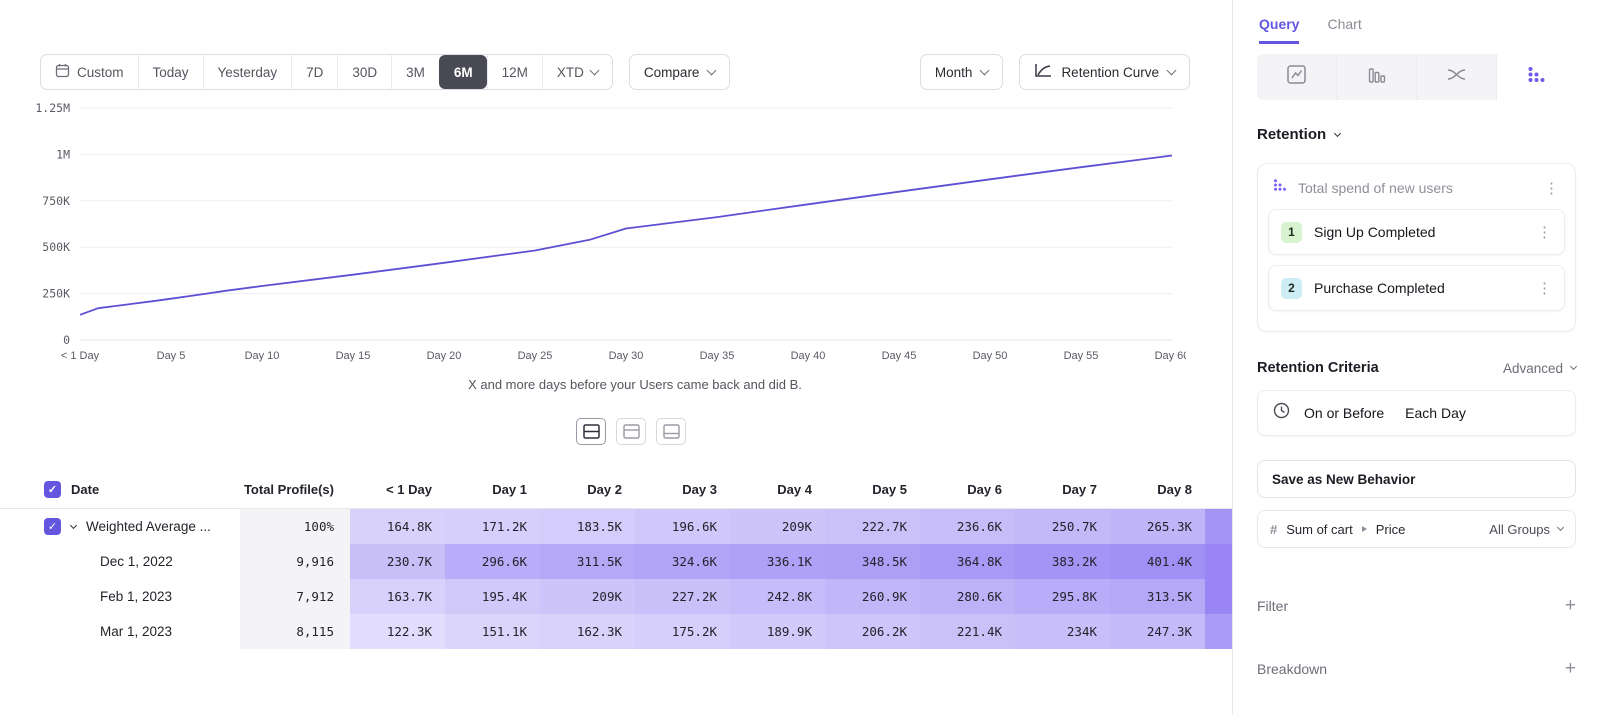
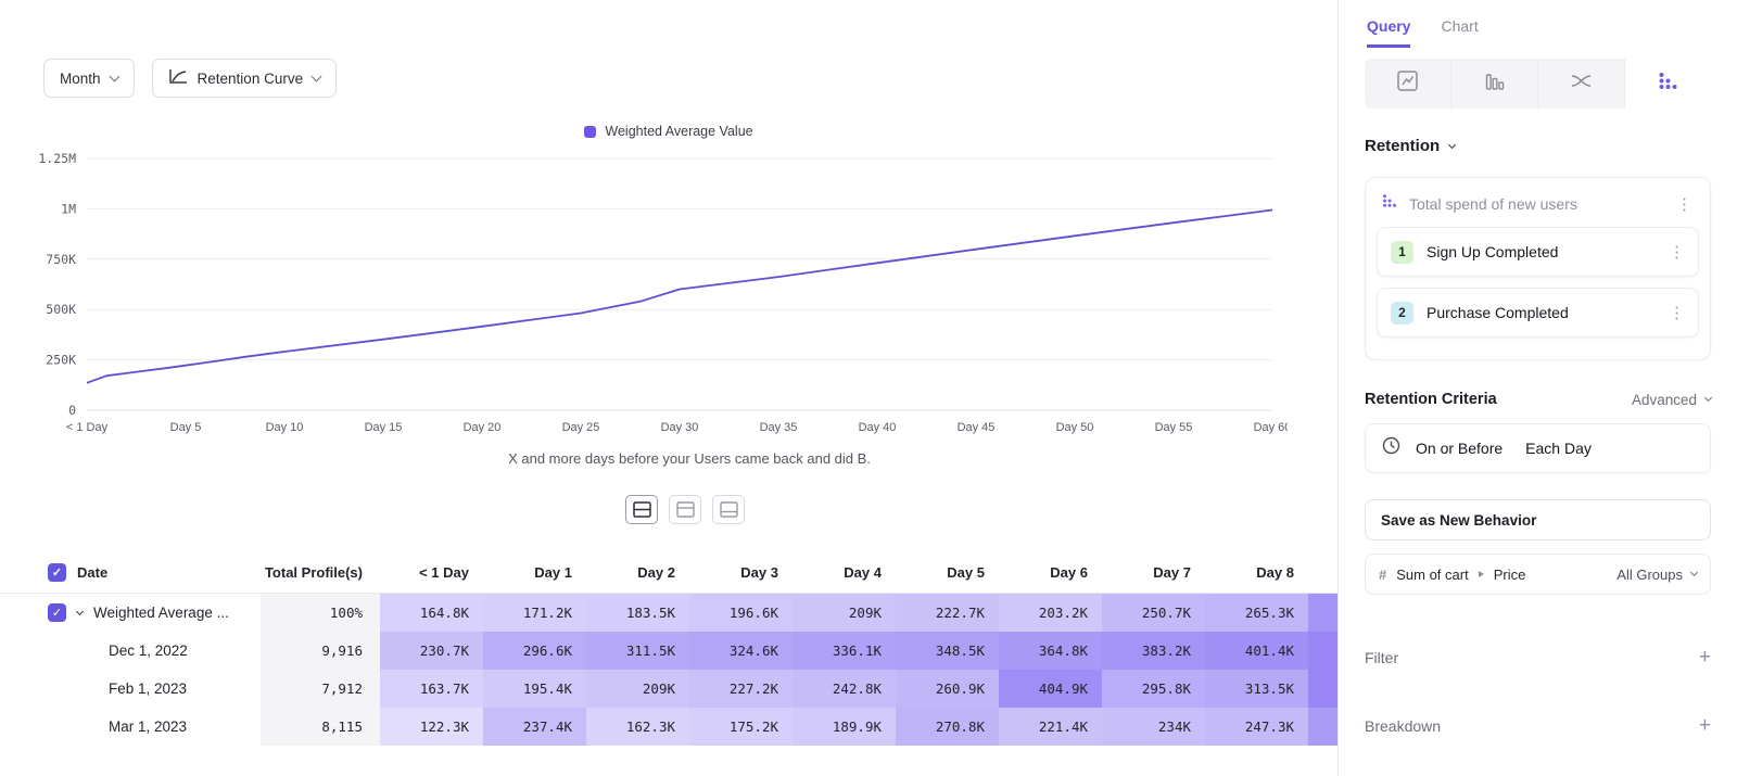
- Custom
- Today
- Yesterday
- 7D
- 30D
- 3M
- 6M
- 12M
- XTD
- Compare
  Month
  Retention Curve
+ Weighted Average Value
  0
  250K
  500K
  750K
  1M
  1.25M
  < 1 Day
  Day 5
  Day 10
  Day 15
  Day 20
  Day 25
  Day 30
  Day 35
  Day 40
  Day 45
  Day 50
  Day 55
  Day 6
  X and more days before your Users came back and did B.
  ✓
  Date
  Total Profile(s)
  < 1 Day
  Day 1
  Day 2
  Day 3
  Day 4
  Day 5
  Day 6
  Day 7
  Day 8
  ✓
  Weighted Average ...
  100%
  164.8K
  171.2K
  183.5K
  196.6K
  209K
  222.7K
- 236.6K
+ 203.2K
  250.7K
  265.3K
  Dec 1, 2022
  9,916
  230.7K
  296.6K
  311.5K
  324.6K
  336.1K
  348.5K
  364.8K
  383.2K
  401.4K
  Feb 1, 2023
  7,912
  163.7K
  195.4K
  209K
  227.2K
  242.8K
  260.9K
- 280.6K
+ 404.9K
  295.8K
  313.5K
  Mar 1, 2023
  8,115
  122.3K
- 151.1K
+ 237.4K
  162.3K
  175.2K
  189.9K
- 206.2K
+ 270.8K
  221.4K
  234K
  247.3K
  Query
  Chart
  Retention
  Total spend of new users
  ⋮
  1
  Sign Up Completed
  ⋮
  2
  Purchase Completed
  ⋮
  Retention Criteria
  Advanced
  On or Before
  Each Day
  Save as New Behavior
  #
  Sum of cart
  Price
  All Groups
  Filter
  +
  Breakdown
  +
